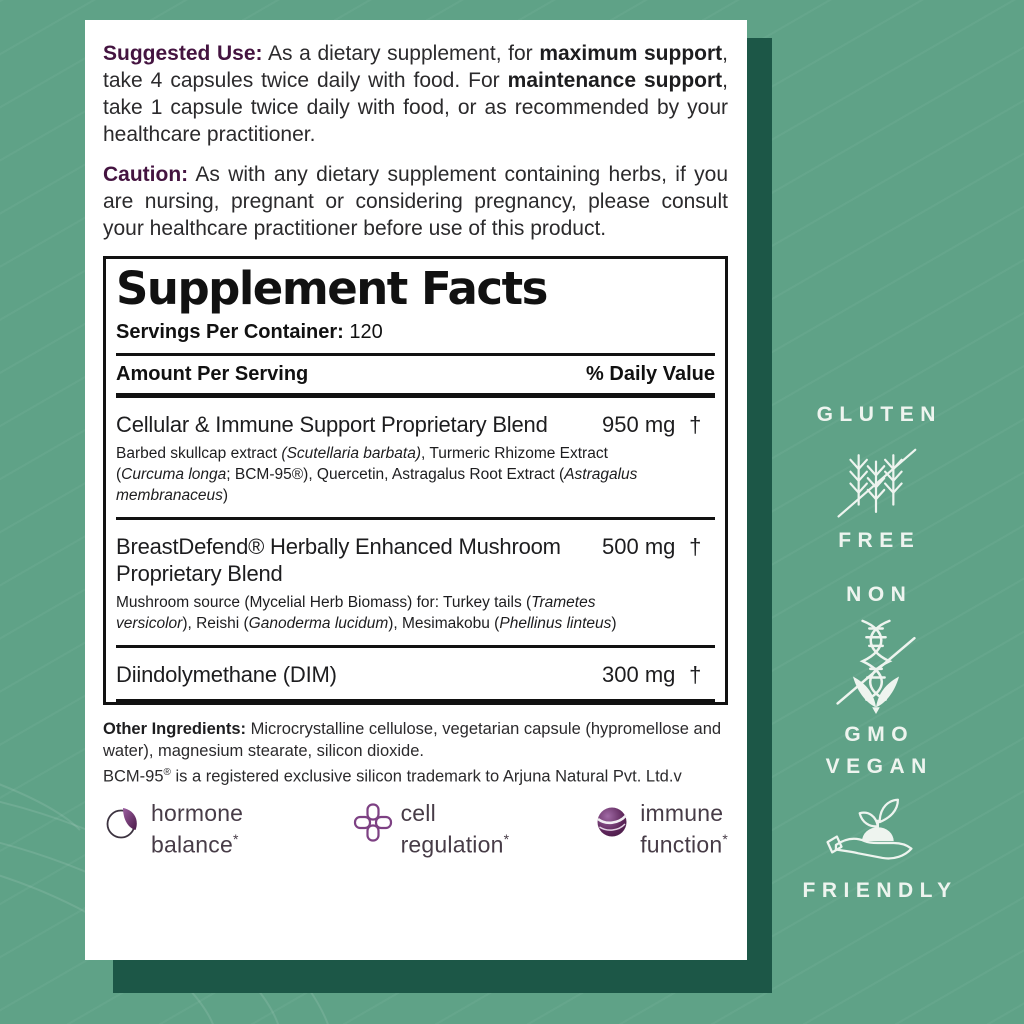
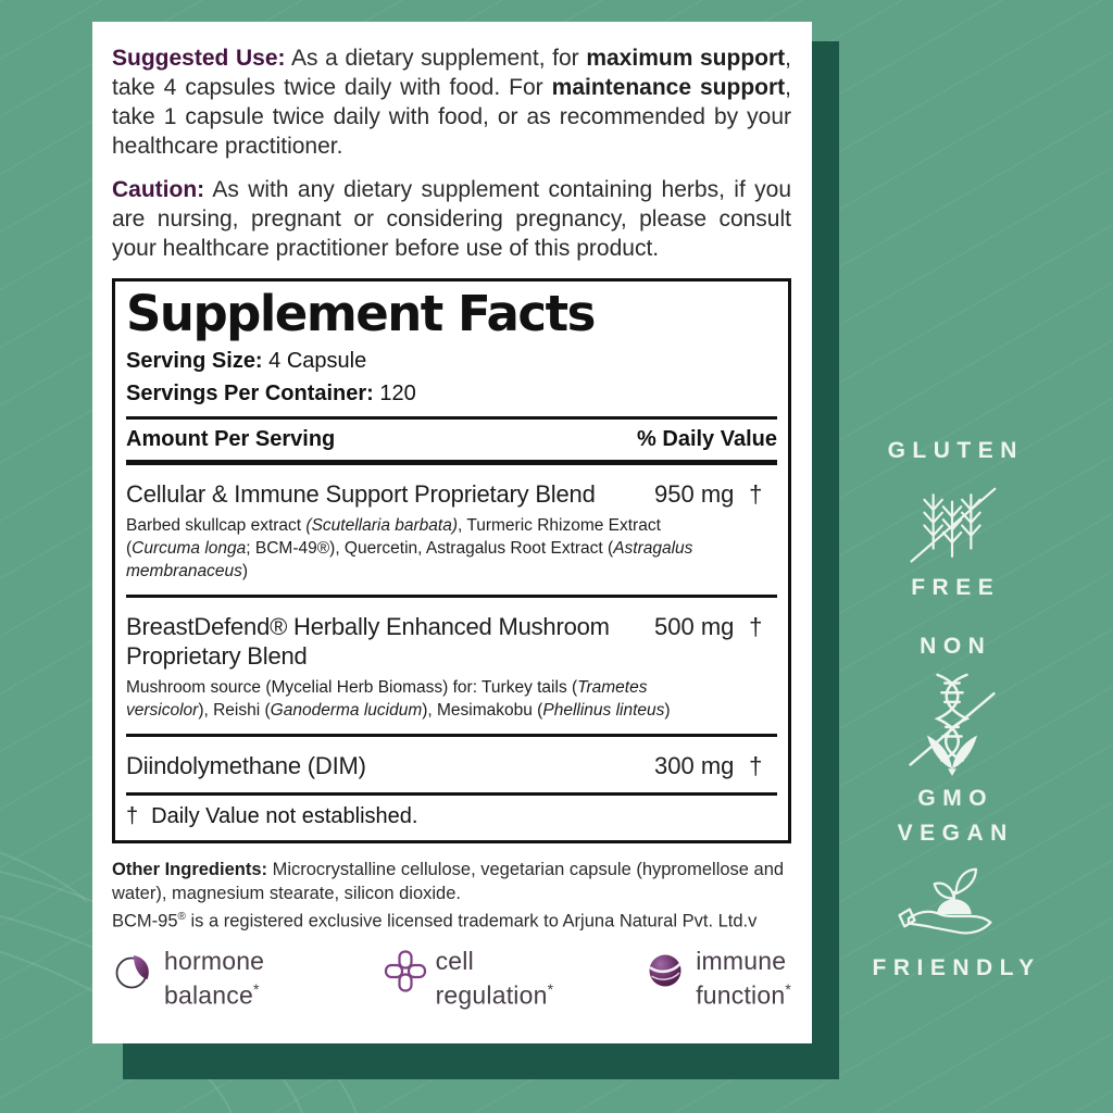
  Suggested Use: As a dietary supplement, for maximum support, take 4 capsules twice daily with food. For maintenance support, take 1 capsule twice daily with food, or as recommended by your healthcare practitioner.
  Caution: As with any dietary supplement containing herbs, if you are nursing, pregnant or considering pregnancy, please consult your healthcare practitioner before use of this product.
  Supplement Facts
+ Serving Size: 4 Capsule
  Servings Per Container: 120
  Amount Per Serving
  % Daily Value
  Cellular & Immune Support Proprietary Blend
  950 mg
  †
- Barbed skullcap extract (Scutellaria barbata), Turmeric Rhizome Extract (Curcuma longa; BCM-95®), Quercetin, Astragalus Root Extract (Astragalus membranaceus)
+ Barbed skullcap extract (Scutellaria barbata), Turmeric Rhizome Extract (Curcuma longa; BCM-49®), Quercetin, Astragalus Root Extract (Astragalus membranaceus)
  BreastDefend® Herbally Enhanced Mushroom Proprietary Blend
  500 mg
  †
  Mushroom source (Mycelial Herb Biomass) for: Turkey tails (Trametes versicolor), Reishi (Ganoderma lucidum), Mesimakobu (Phellinus linteus)
  Diindolymethane (DIM)
  300 mg
  †
+ † Daily Value not established.
  Other Ingredients: Microcrystalline cellulose, vegetarian capsule (hypromellose and water), magnesium stearate, silicon dioxide.
- BCM-95® is a registered exclusive silicon trademark to Arjuna Natural Pvt. Ltd.v
+ BCM-95® is a registered exclusive licensed trademark to Arjuna Natural Pvt. Ltd.v
  hormone
  balance*
  cell
  regulation*
  immune
  function*
  GLUTEN
  FREE
  NON
  GMO
  VEGAN
  FRIENDLY
